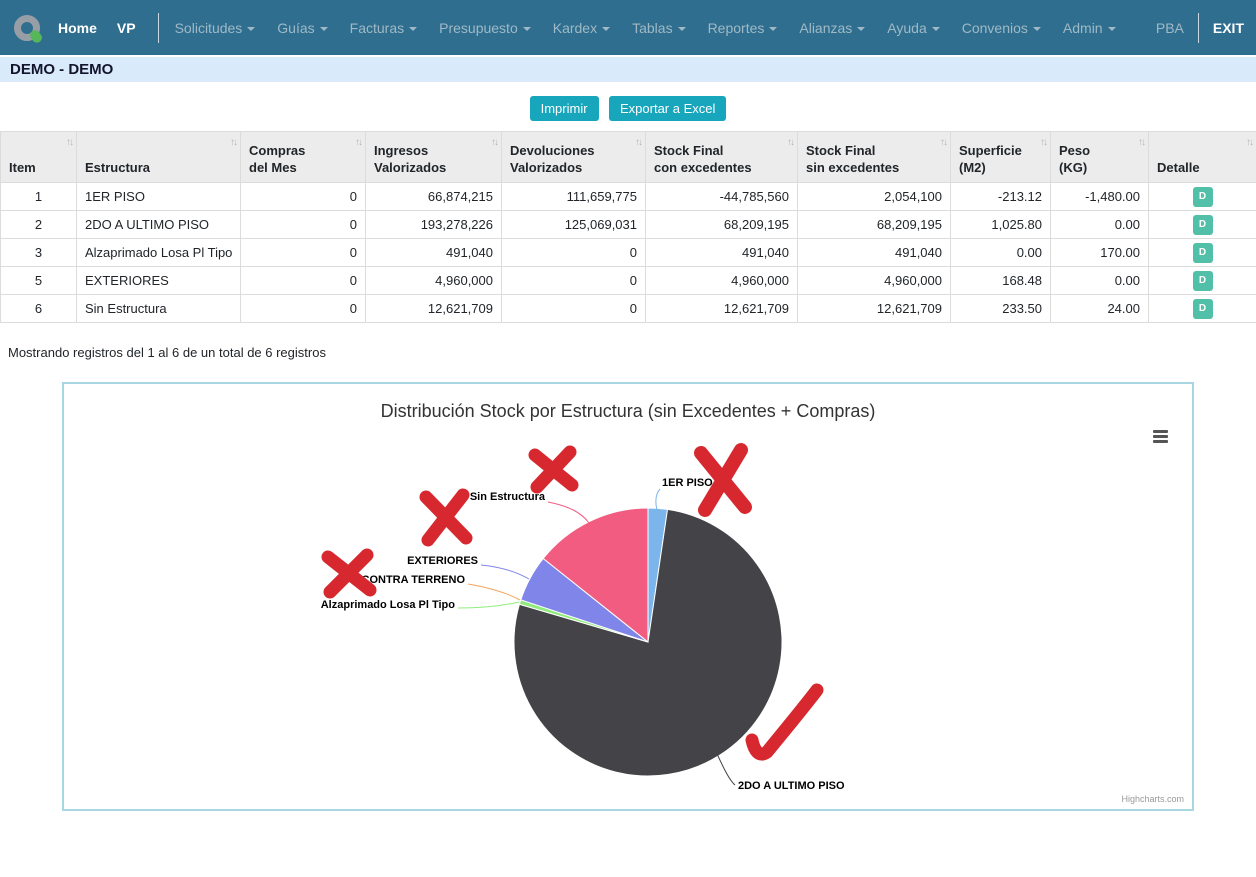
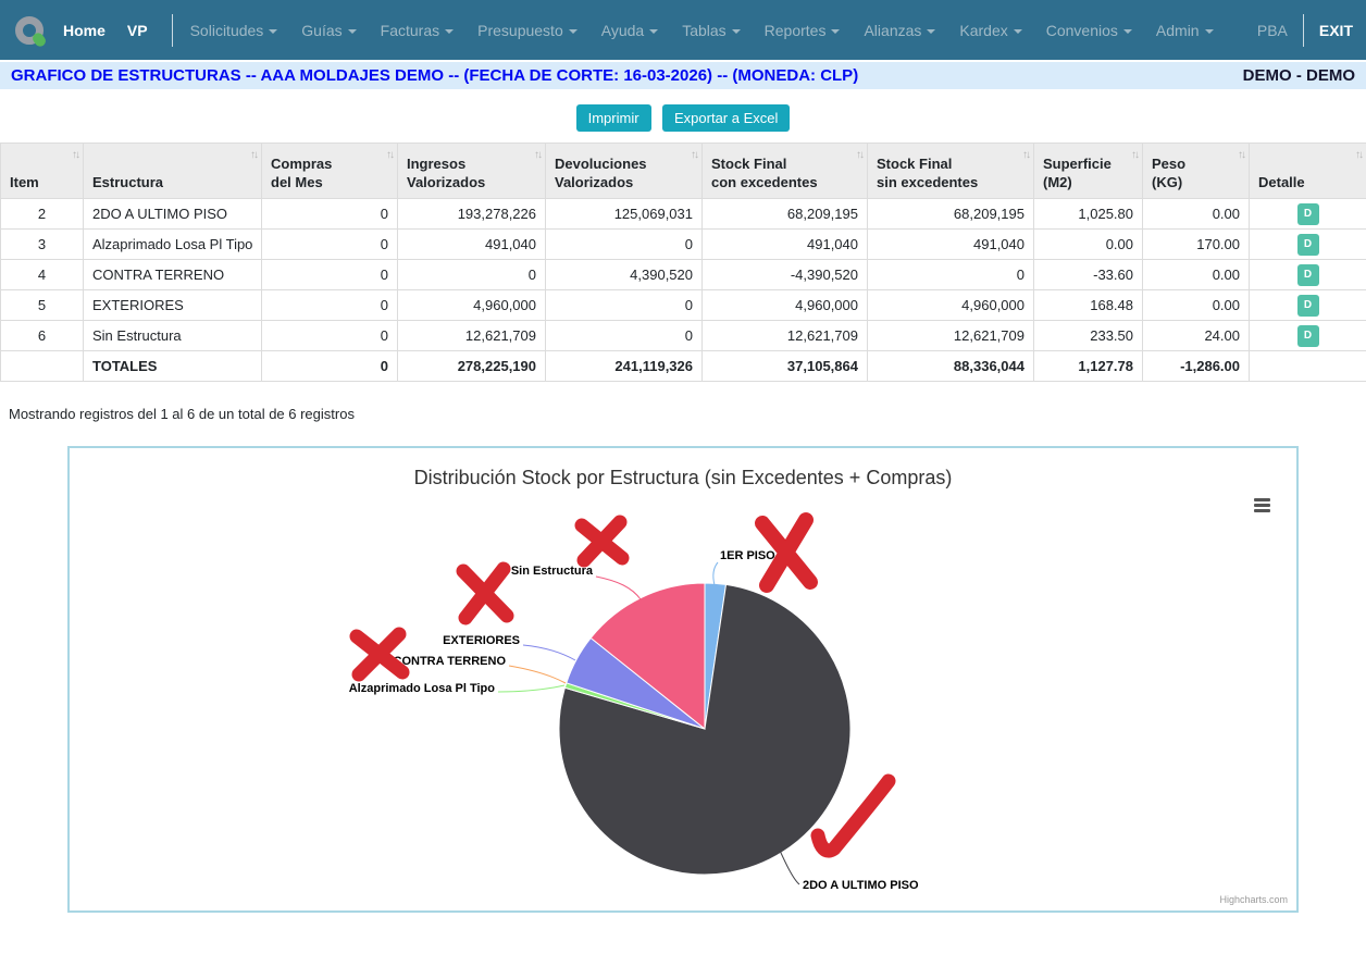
  Home VP
  Solicitudes
  Guías
  Facturas
  Presupuesto
- Kardex
+ Ayuda
  Tablas
  Reportes
  Alianzas
- Ayuda
+ Kardex
  Convenios
  Admin
  PBA
  EXIT
+ GRAFICO DE ESTRUCTURAS -- AAA MOLDAJES DEMO -- (FECHA DE CORTE: 16-03-2026) -- (MONEDA: CLP)
  DEMO - DEMO
  Imprimir Exportar a Excel
  Item	Estructura	Comprasdel Mes	IngresosValorizados	DevolucionesValorizados	Stock Finalcon excedentes	Stock Finalsin excedentes	Superficie(M2)	Peso(KG)	Detalle
- 1	1ER PISO	0	66,874,215	111,659,775	-44,785,560	2,054,100	-213.12	-1,480.00	D
  2	2DO A ULTIMO PISO	0	193,278,226	125,069,031	68,209,195	68,209,195	1,025.80	0.00	D
  3	Alzaprimado Losa Pl Tipo	0	491,040	0	491,040	491,040	0.00	170.00	D
+ 4	CONTRA TERRENO	0	0	4,390,520	-4,390,520	0	-33.60	0.00	D
  5	EXTERIORES	0	4,960,000	0	4,960,000	4,960,000	168.48	0.00	D
  6	Sin Estructura	0	12,621,709	0	12,621,709	12,621,709	233.50	24.00	D
+ 	TOTALES	0	278,225,190	241,119,326	37,105,864	88,336,044	1,127.78	-1,286.00
  Mostrando registros del 1 al 6 de un total de 6 registros
  Distribución Stock por Estructura (sin Excedentes + Compras)
  1ER PISO
  2DO A ULTIMO PISO
  Alzaprimado Losa Pl Tipo
  ONTRA TERRENO
  EXTERIORES
  Sin Estructura
  Highcharts.com
